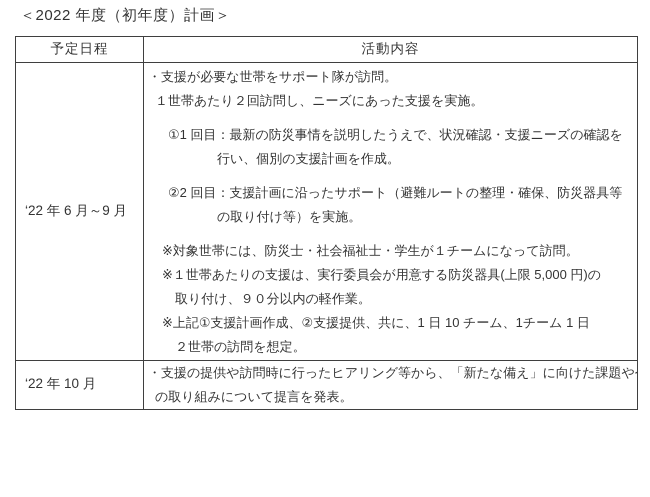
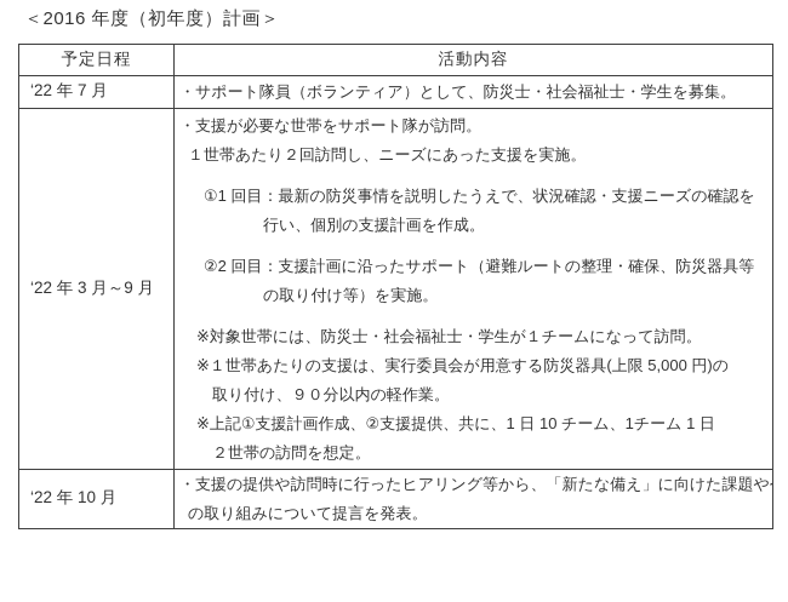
- ＜2022 年度（初年度）計画＞
+ ＜2016 年度（初年度）計画＞
  予定日程	活動内容
+ ‘22 年 7 月	・サポート隊員（ボランティア）として、防災士・社会福祉士・学生を募集。
- ‘22 年 6 月～9 月	・支援が必要な世帯をサポート隊が訪問。１世帯あたり２回訪問し、ニーズにあった支援を実施。①1 回目：最新の防災事情を説明したうえで、状況確認・支援ニーズの確認を行い、個別の支援計画を作成。②2 回目：支援計画に沿ったサポート（避難ルートの整理・確保、防災器具等の取り付け等）を実施。※対象世帯には、防災士・社会福祉士・学生が１チームになって訪問。※１世帯あたりの支援は、実行委員会が用意する防災器具(上限 5,000 円)の取り付け、９０分以内の軽作業。※上記①支援計画作成、②支援提供、共に、1 日 10 チーム、1チーム 1 日２世帯の訪問を想定。
+ ‘22 年 3 月～9 月	・支援が必要な世帯をサポート隊が訪問。１世帯あたり２回訪問し、ニーズにあった支援を実施。①1 回目：最新の防災事情を説明したうえで、状況確認・支援ニーズの確認を行い、個別の支援計画を作成。②2 回目：支援計画に沿ったサポート（避難ルートの整理・確保、防災器具等の取り付け等）を実施。※対象世帯には、防災士・社会福祉士・学生が１チームになって訪問。※１世帯あたりの支援は、実行委員会が用意する防災器具(上限 5,000 円)の取り付け、９０分以内の軽作業。※上記①支援計画作成、②支援提供、共に、1 日 10 チーム、1チーム 1 日２世帯の訪問を想定。
  ‘22 年 10 月	・支援の提供や訪問時に行ったヒアリング等から、「新たな備え」に向けた課題やの取り組みについて提言を発表。
